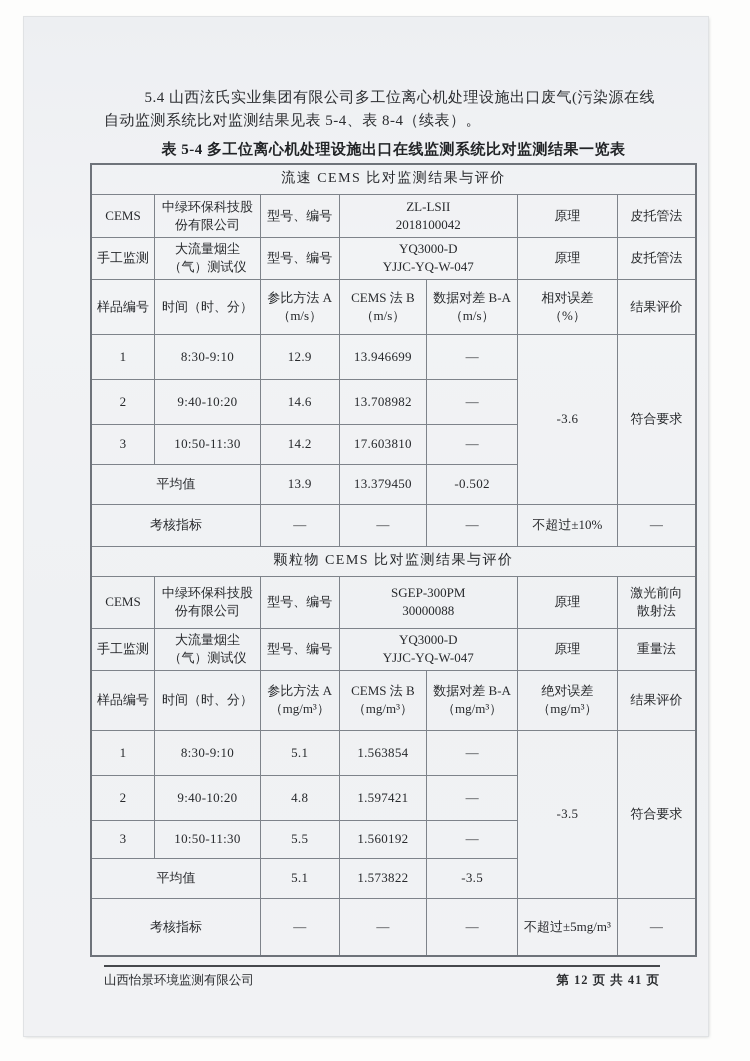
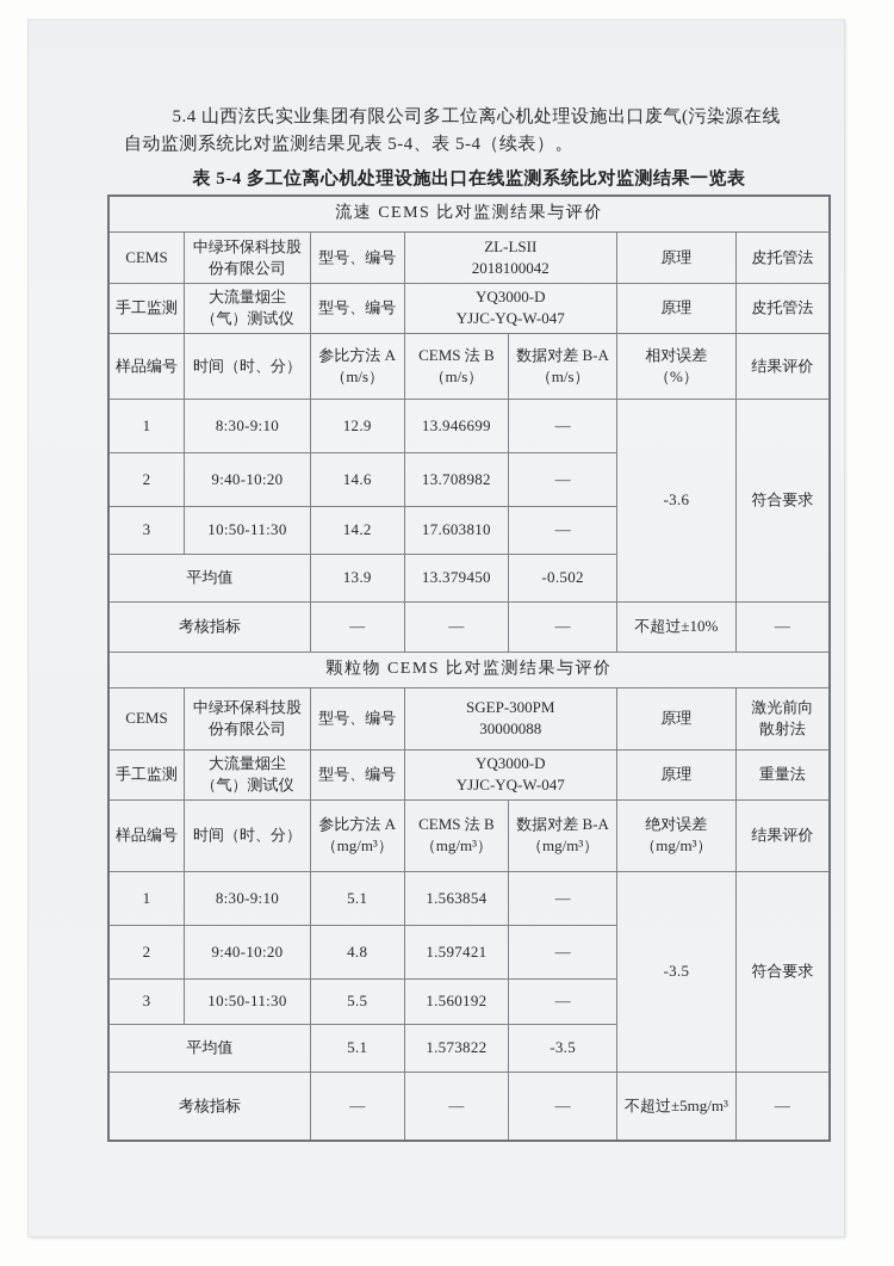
- 5.4 山西泫氏实业集团有限公司多工位离心机处理设施出口废气(污染源在线自动监测系统比对监测结果见表 5-4、表 8-4（续表）。
+ 5.4 山西泫氏实业集团有限公司多工位离心机处理设施出口废气(污染源在线自动监测系统比对监测结果见表 5-4、表 5-4（续表）。
  表 5-4 多工位离心机处理设施出口在线监测系统比对监测结果一览表
  流速 CEMS 比对监测结果与评价
  CEMS	中绿环保科技股份有限公司	型号、编号	ZL-LSII 2018100042	原理	皮托管法
  手工监测	大流量烟尘（气）测试仪	型号、编号	YQ3000-D YJJC-YQ-W-047	原理	皮托管法
  样品编号	时间（时、分）	参比方法 A （m/s）	CEMS 法 B （m/s）	数据对差 B-A （m/s）	相对误差 （%）	结果评价
  1	8:30-9:10	12.9	13.946699	—	-3.6	符合要求
  2	9:40-10:20	14.6	13.708982	—
  3	10:50-11:30	14.2	17.603810	—
  平均值	13.9	13.379450	-0.502
  考核指标	—	—	—	不超过±10%	—
  颗粒物 CEMS 比对监测结果与评价
  CEMS	中绿环保科技股份有限公司	型号、编号	SGEP-300PM 30000088	原理	激光前向 散射法
  手工监测	大流量烟尘（气）测试仪	型号、编号	YQ3000-D YJJC-YQ-W-047	原理	重量法
  样品编号	时间（时、分）	参比方法 A （mg/m³）	CEMS 法 B （mg/m³）	数据对差 B-A （mg/m³）	绝对误差 （mg/m³）	结果评价
  1	8:30-9:10	5.1	1.563854	—	-3.5	符合要求
  2	9:40-10:20	4.8	1.597421	—
  3	10:50-11:30	5.5	1.560192	—
  平均值	5.1	1.573822	-3.5
  考核指标	—	—	—	不超过±5mg/m³	—
- 山西怡景环境监测有限公司
- 第 12 页 共 41 页
